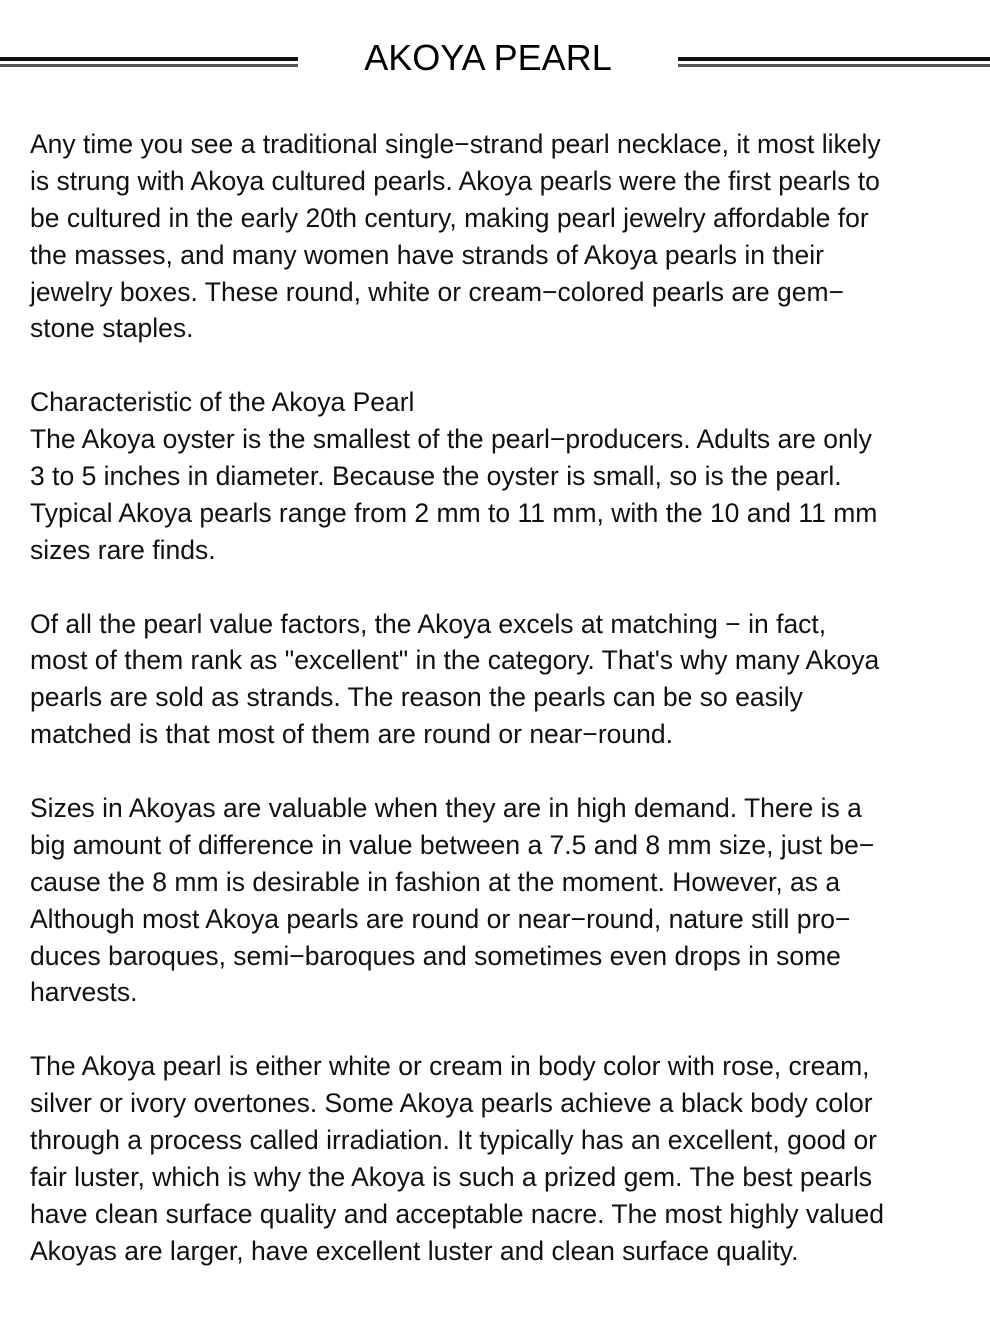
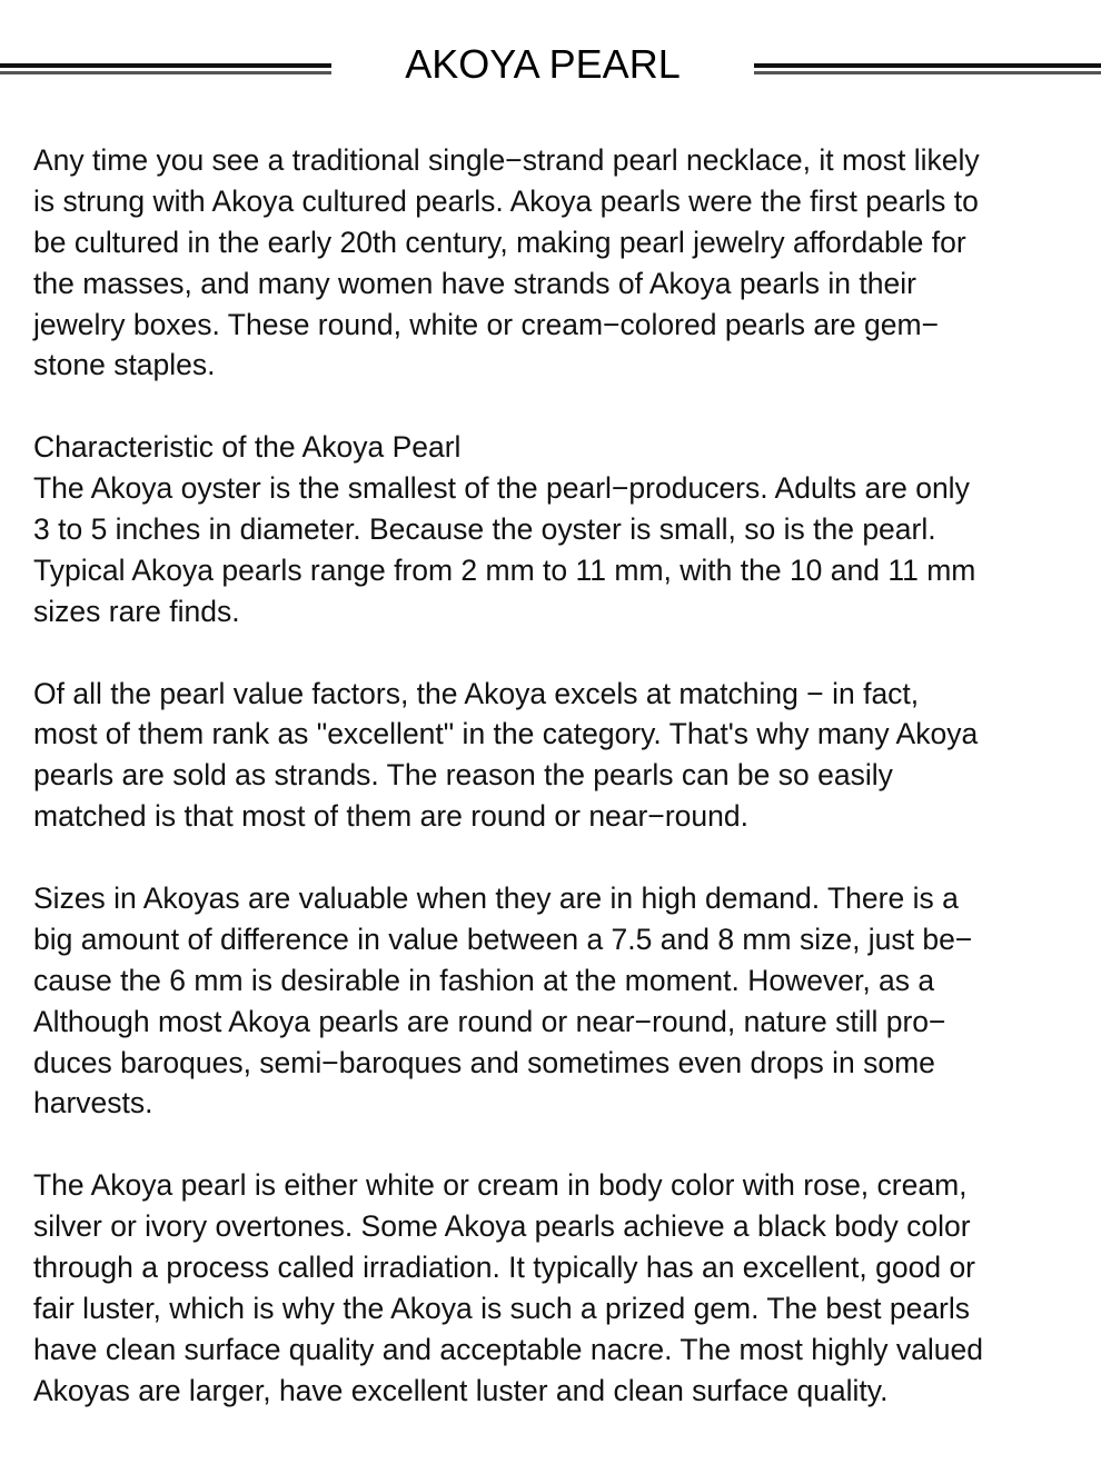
  AKOYA PEARL
  Any time you see a traditional single−strand pearl necklace, it most likely
  is strung with Akoya cultured pearls. Akoya pearls were the first pearls to
  be cultured in the early 20th century, making pearl jewelry affordable for
  the masses, and many women have strands of Akoya pearls in their
  jewelry boxes. These round, white or cream−colored pearls are gem−
  stone staples.
  Characteristic of the Akoya Pearl
  The Akoya oyster is the smallest of the pearl−producers. Adults are only
  3 to 5 inches in diameter. Because the oyster is small, so is the pearl.
  Typical Akoya pearls range from 2 mm to 11 mm, with the 10 and 11 mm
  sizes rare finds.
  Of all the pearl value factors, the Akoya excels at matching − in fact,
  most of them rank as "excellent" in the category. That's why many Akoya
  pearls are sold as strands. The reason the pearls can be so easily
  matched is that most of them are round or near−round.
  Sizes in Akoyas are valuable when they are in high demand. There is a
  big amount of difference in value between a 7.5 and 8 mm size, just be−
- cause the 8 mm is desirable in fashion at the moment. However, as a
+ cause the 6 mm is desirable in fashion at the moment. However, as a
  Although most Akoya pearls are round or near−round, nature still pro−
  duces baroques, semi−baroques and sometimes even drops in some
  harvests.
  The Akoya pearl is either white or cream in body color with rose, cream,
  silver or ivory overtones. Some Akoya pearls achieve a black body color
  through a process called irradiation. It typically has an excellent, good or
  fair luster, which is why the Akoya is such a prized gem. The best pearls
  have clean surface quality and acceptable nacre. The most highly valued
  Akoyas are larger, have excellent luster and clean surface quality.
